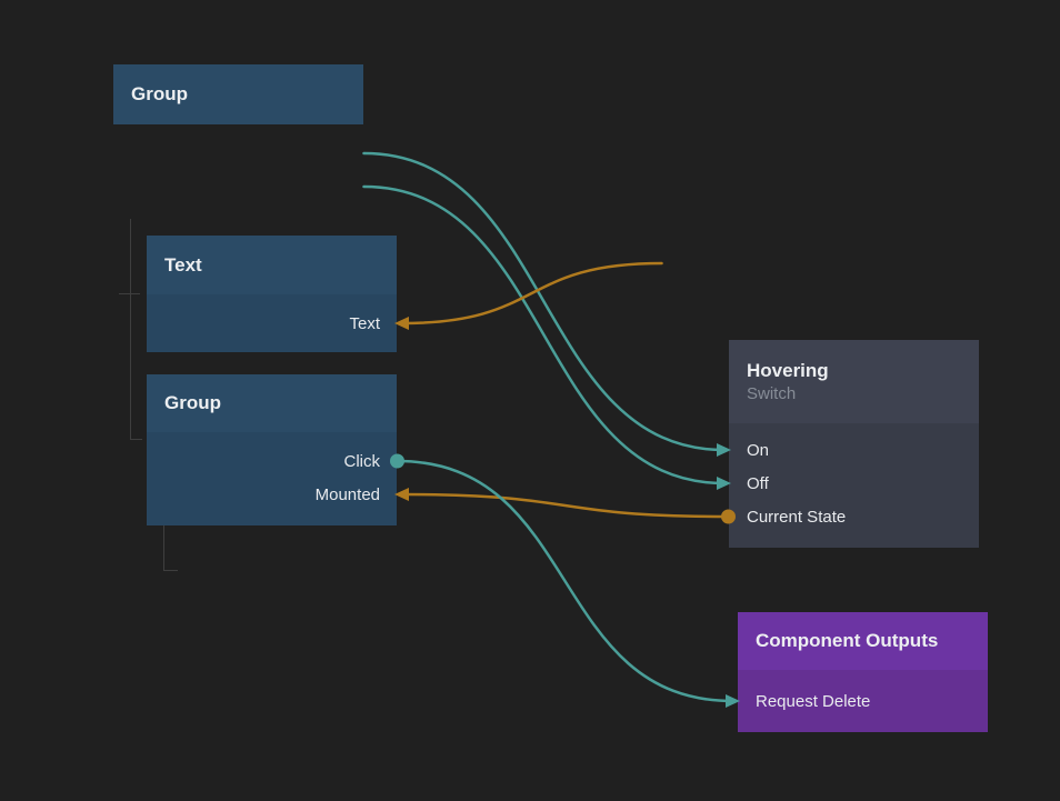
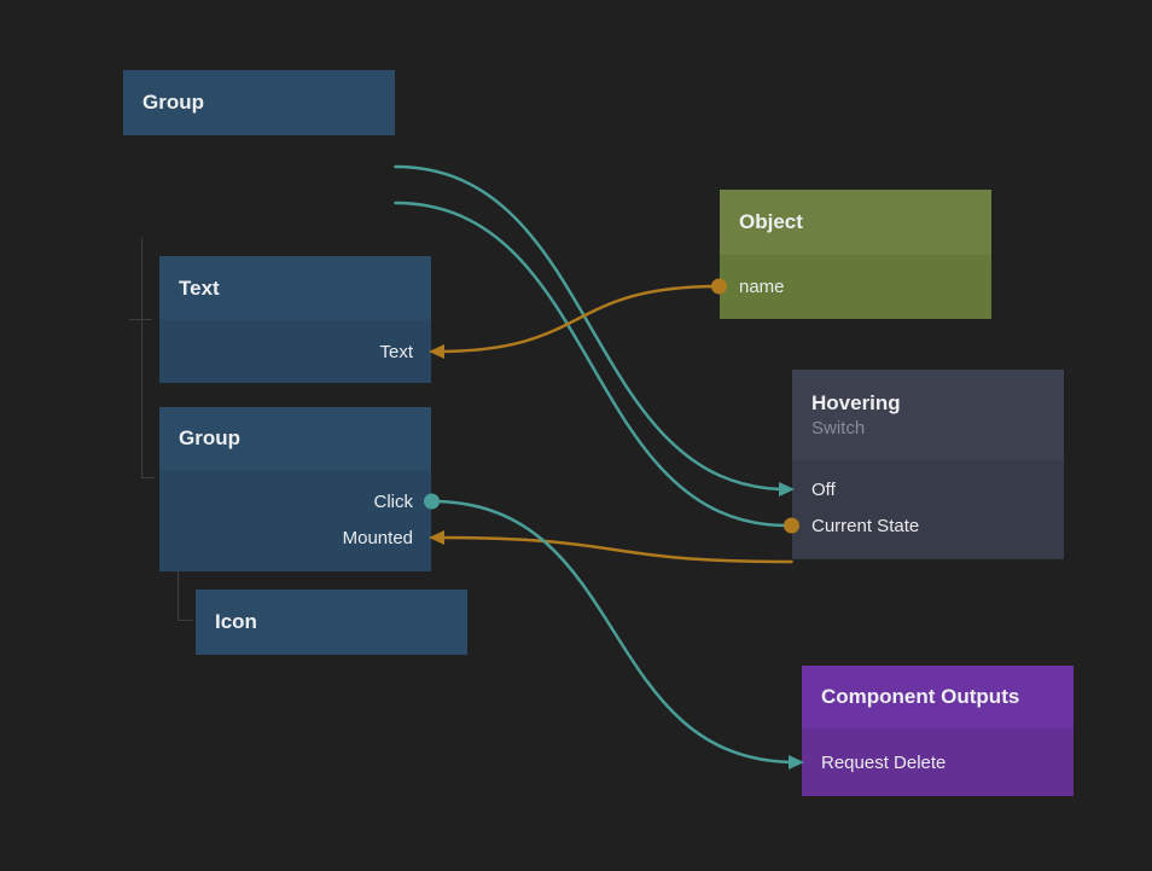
  Group
  Text
  Text
  Group
  Click
  Mounted
+ Icon
+ Object
+ name
  Hovering
  Switch
- On
  Off
  Current State
  Component Outputs
  Request Delete
